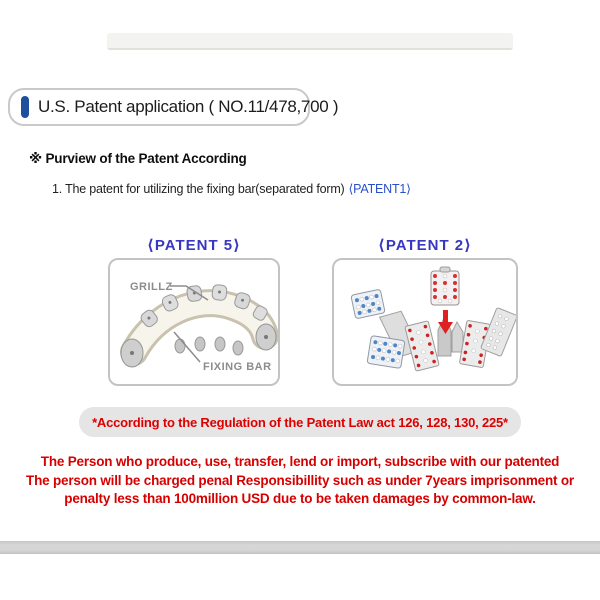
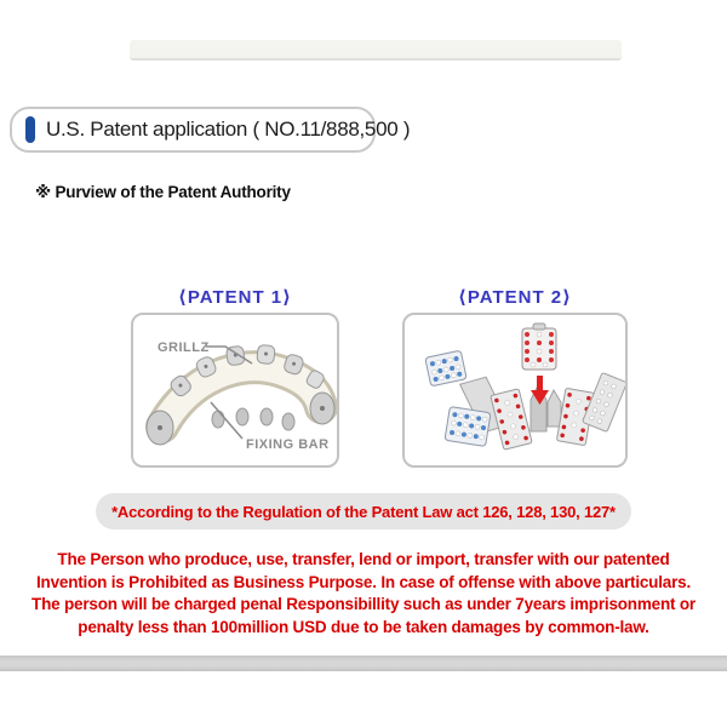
- U.S. Patent application ( NO.11/478,700 )
+ U.S. Patent application ( NO.11/888,500 )
- ※ Purview of the Patent According
+ ※ Purview of the Patent Authority
- 1. The patent for utilizing the fixing bar(separated form) ⟨PATENT1⟩
- ⟨PATENT 5⟩
+ ⟨PATENT 1⟩
  ⟨PATENT 2⟩
  GRILLZ
  FIXING BAR
- *According to the Regulation of the Patent Law act 126, 128, 130, 225*
+ *According to the Regulation of the Patent Law act 126, 128, 130, 127*
- The Person who produce, use, transfer, lend or import, subscribe with our patented
+ The Person who produce, use, transfer, lend or import, transfer with our patented
+ Invention is Prohibited as Business Purpose. In case of offense with above particulars.
  The person will be charged penal Responsibillity such as under 7years imprisonment or
  penalty less than 100million USD due to be taken damages by common-law.
